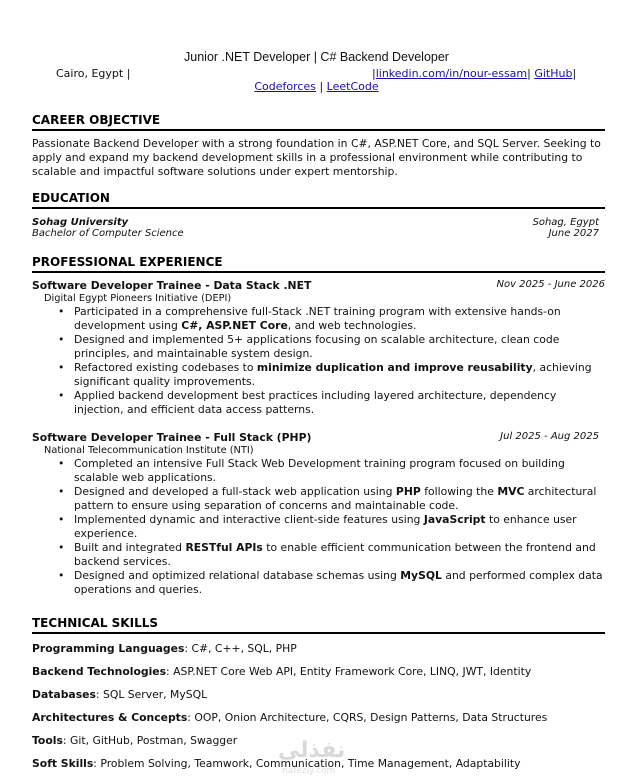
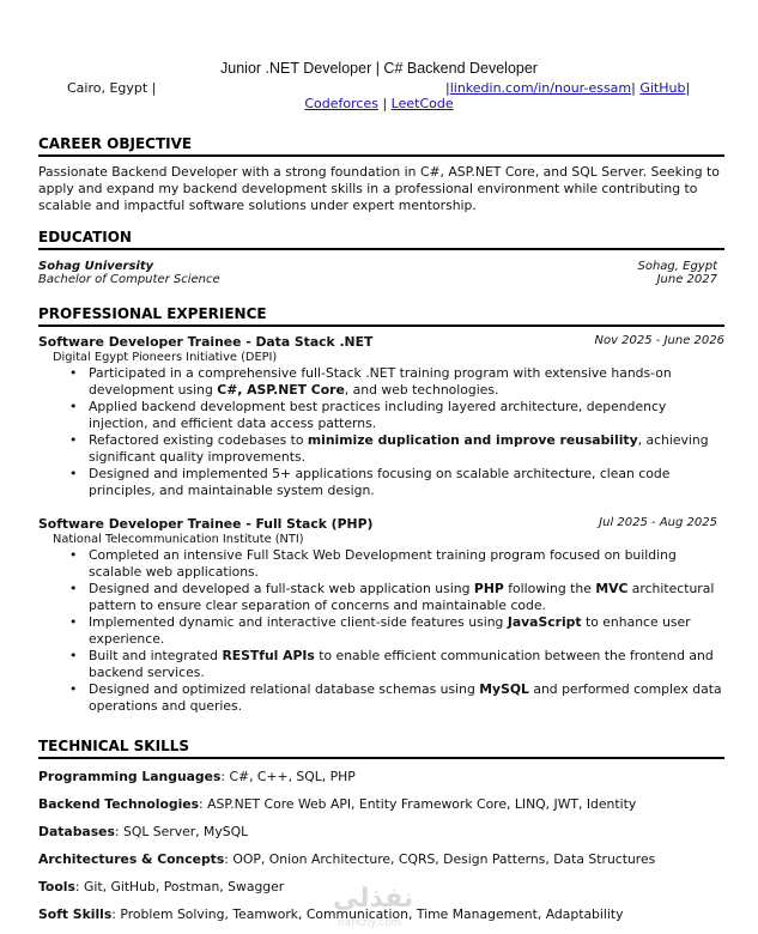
  Junior .NET Developer | C# Backend Developer
  Cairo, Egypt |
  |linkedin.com/in/nour-essam| GitHub|
  Codeforces | LeetCode
  CAREER OBJECTIVE
  Passionate Backend Developer with a strong foundation in C#, ASP.NET Core, and SQL Server. Seeking to apply and expand my backend development skills in a professional environment while contributing to scalable and impactful software solutions under expert mentorship.
  EDUCATION
  Sohag University
  Bachelor of Computer Science
  Sohag, Egypt
  June 2027
  PROFESSIONAL EXPERIENCE
  Software Developer Trainee - Data Stack .NET
  Nov 2025 - June 2026
  Digital Egypt Pioneers Initiative (DEPI)
  Participated in a comprehensive full-Stack .NET training program with extensive hands-on development using C#, ASP.NET Core, and web technologies.
- Designed and implemented 5+ applications focusing on scalable architecture, clean code principles, and maintainable system design.
+ Applied backend development best practices including layered architecture, dependency injection, and efficient data access patterns.
  Refactored existing codebases to minimize duplication and improve reusability, achieving significant quality improvements.
- Applied backend development best practices including layered architecture, dependency injection, and efficient data access patterns.
+ Designed and implemented 5+ applications focusing on scalable architecture, clean code principles, and maintainable system design.
  Software Developer Trainee - Full Stack (PHP)
  Jul 2025 - Aug 2025
  National Telecommunication Institute (NTI)
  Completed an intensive Full Stack Web Development training program focused on building scalable web applications.
- Designed and developed a full-stack web application using PHP following the MVC architectural pattern to ensure using separation of concerns and maintainable code.
+ Designed and developed a full-stack web application using PHP following the MVC architectural pattern to ensure clear separation of concerns and maintainable code.
  Implemented dynamic and interactive client-side features using JavaScript to enhance user experience.
  Built and integrated RESTful APIs to enable efficient communication between the frontend and backend services.
  Designed and optimized relational database schemas using MySQL and performed complex data operations and queries.
  TECHNICAL SKILLS
  Programming Languages: C#, C++, SQL, PHP
  Backend Technologies: ASP.NET Core Web API, Entity Framework Core, LINQ, JWT, Identity
  Databases: SQL Server, MySQL
  Architectures & Concepts: OOP, Onion Architecture, CQRS, Design Patterns, Data Structures
  Tools: Git, GitHub, Postman, Swagger
  Soft Skills: Problem Solving, Teamwork, Communication, Time Management, Adaptability
  نفذلي
  nafezly.com
